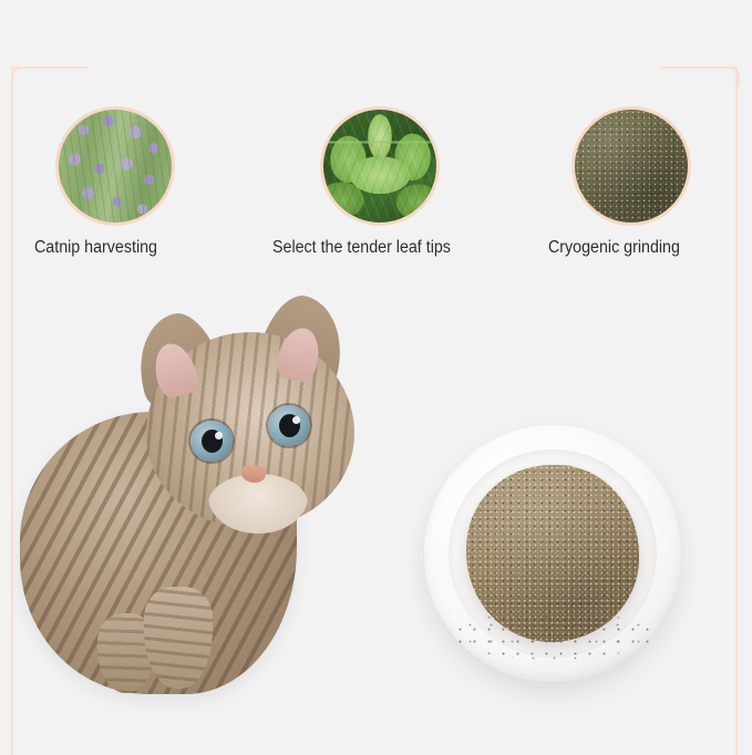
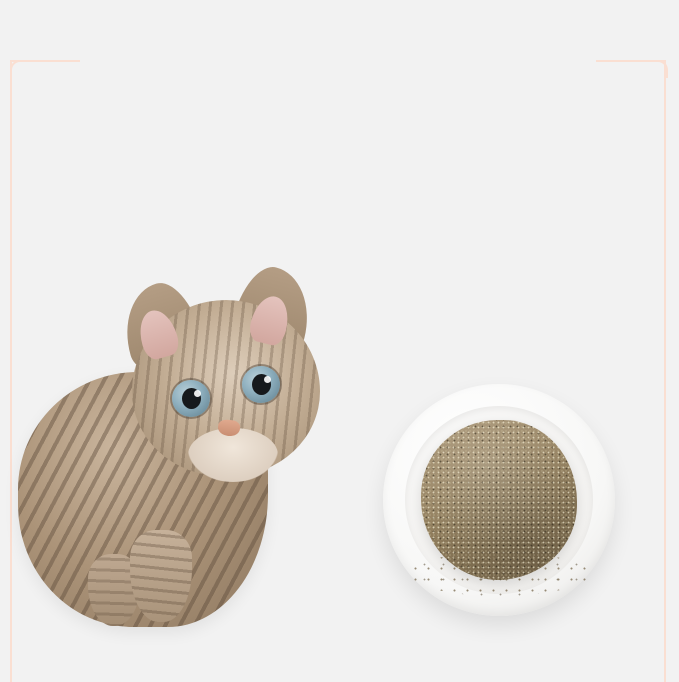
- Catnip harvesting
- Select the tender leaf tips
- Cryogenic grinding
